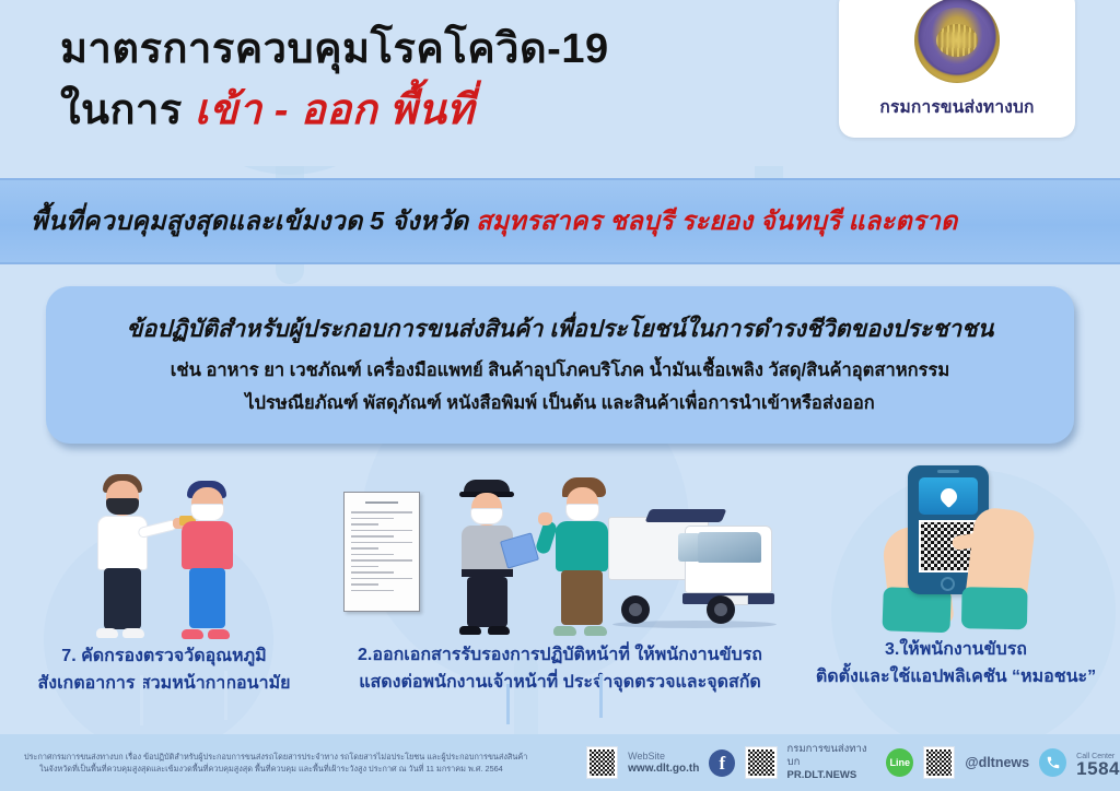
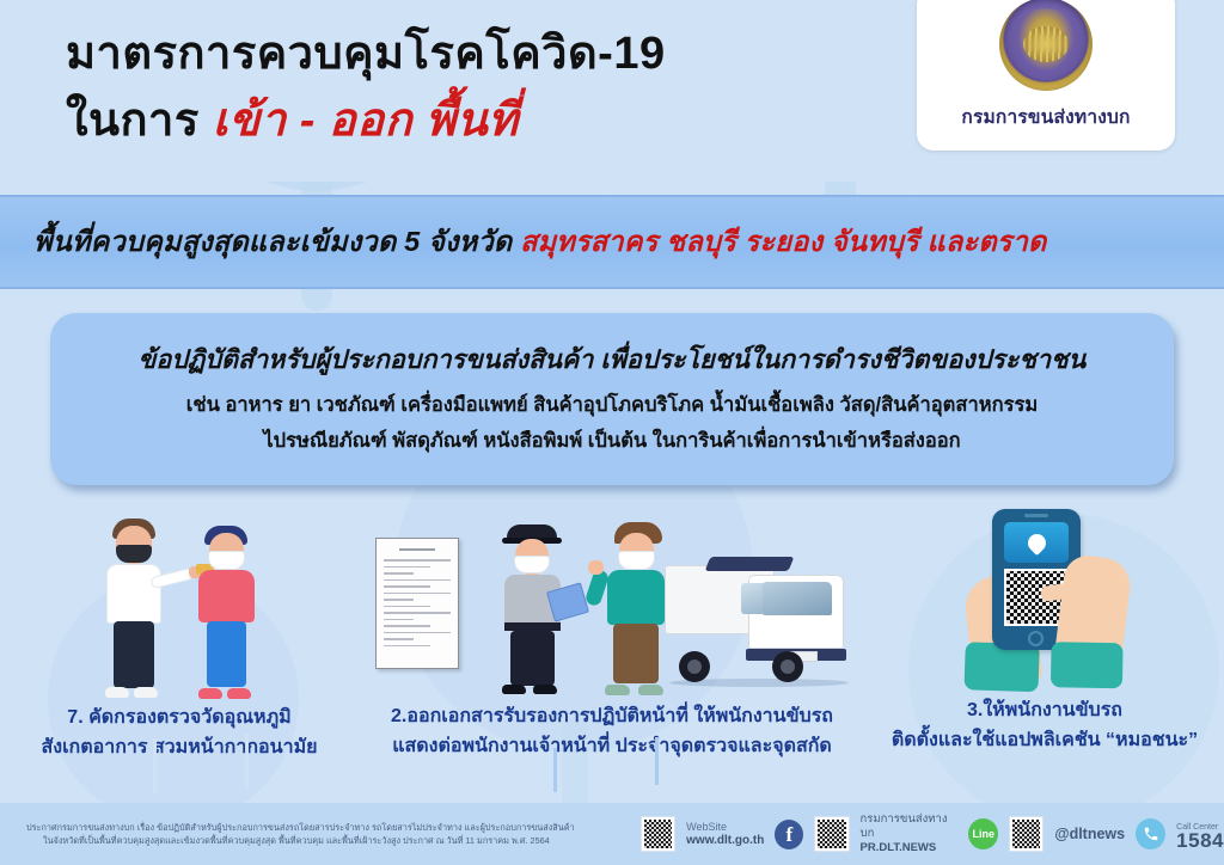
  มาตรการควบคุมโรคโควิด-19
  ในการ เข้า - ออก พื้นที่
  กรมการขนส่งทางบก
  พื้นที่ควบคุมสูงสุดและเข้มงวด 5 จังหวัด สมุทรสาคร ชลบุรี ระยอง จันทบุรี และตราด
  ข้อปฏิบัติสำหรับผู้ประกอบการขนส่งสินค้า เพื่อประโยชน์ในการดำรงชีวิตของประชาชน
  เช่น อาหาร ยา เวชภัณฑ์ เครื่องมือแพทย์ สินค้าอุปโภคบริโภค น้ำมันเชื้อเพลิง วัสดุ/สินค้าอุตสาหกรรม
- ไปรษณียภัณฑ์ พัสดุภัณฑ์ หนังสือพิมพ์ เป็นต้น และสินค้าเพื่อการนำเข้าหรือส่งออก
+ ไปรษณียภัณฑ์ พัสดุภัณฑ์ หนังสือพิมพ์ เป็นต้น ในการินค้าเพื่อการนำเข้าหรือส่งออก
  7. คัดกรองตรวจวัดอุณหภูมิ
  สังเกตอาการ สวมหน้ากากอนามัย
  2.ออกเอกสารรับรองการปฏิบัติหน้าที่ ให้พนักงานขับรถ
  แสดงต่อพนักงานเจ้าหน้าที่ ประจำจุดตรวจและจุดสกัด
  3.ให้พนักงานขับรถ
  ติดตั้งและใช้แอปพลิเคชัน “หมอชนะ”
- ประกาศกรมการขนส่งทางบก เรื่อง ข้อปฏิบัติสำหรับผู้ประกอบการขนส่งรถโดยสารประจำทาง รถโดยสารไม่อประโยชน และผู้ประกอบการขนส่งสินค้า
+ ประกาศกรมการขนส่งทางบก เรื่อง ข้อปฏิบัติสำหรับผู้ประกอบการขนส่งรถโดยสารประจำทาง รถโดยสารไม่ประจำทาง และผู้ประกอบการขนส่งสินค้า
  ในจังหวัดที่เป็นพื้นที่ควบคุมสูงสุดและเข้มงวดพื้นที่ควบคุมสูงสุด พื้นที่ควบคุม และพื้นที่เฝ้าระวังสูง ประกาศ ณ วันที่ 11 มกราคม พ.ศ. 2564
  WebSite
  www.dlt.go.th
  f
  กรมการขนส่งทางบก
  PR.DLT.NEWS
  Line
  @dltnews
  1584
